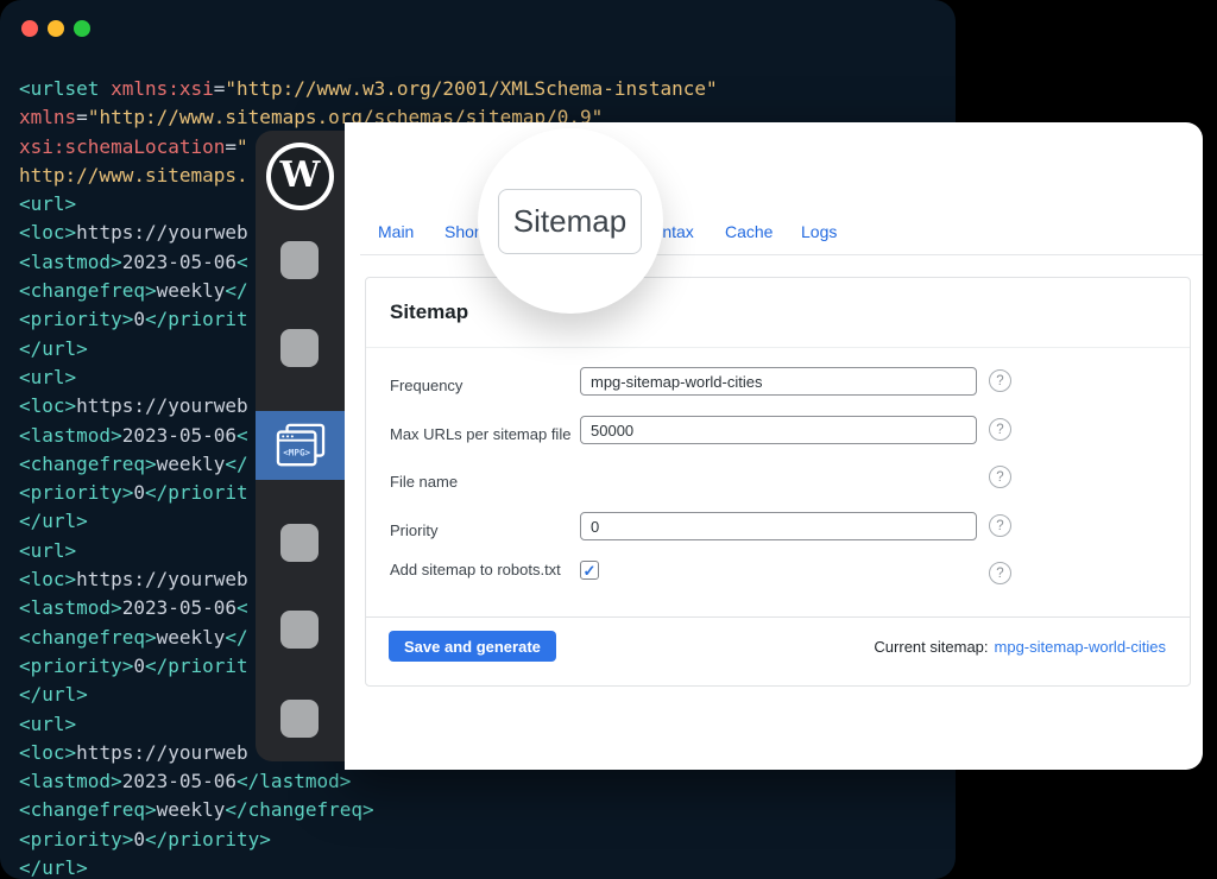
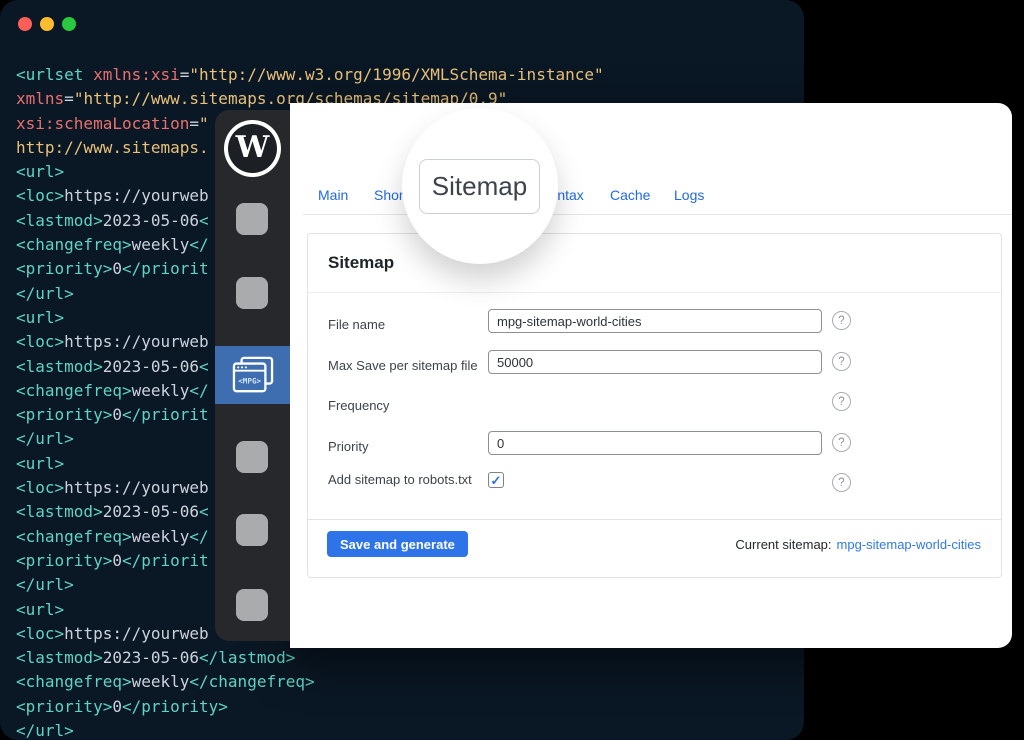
- <urlset xmlns:xsi="http://www.w3.org/2001/XMLSchema-instance"
+ <urlset xmlns:xsi="http://www.w3.org/1996/XMLSchema-instance"
  xmlns="http://www.sitemaps.org/schemas/sitemap/0.9"
  xsi:schemaLocation="
  http://www.sitemaps.
  <url>
  <loc>https://yourweb
  <lastmod>2023-05-06<
  <changefreq>weekly</
  <priority>0</priorit
  </url>
  <url>
  <loc>https://yourweb
  <lastmod>2023-05-06<
  <changefreq>weekly</
  <priority>0</priorit
  </url>
  <url>
  <loc>https://yourweb
  <lastmod>2023-05-06<
  <changefreq>weekly</
  <priority>0</priorit
  </url>
  <url>
  <loc>https://yourweb
  <lastmod>2023-05-06</lastmod>
  <changefreq>weekly</changefreq>
  <priority>0</priority>
  </url>
  Main
  Cache
  Logs
  Sitemap
- Frequency
+ File name
  mpg-sitemap-world-cities
  ?
- Max URLs per sitemap file
+ Max Save per sitemap file
  50000
  ?
- File name
+ Frequency
  ?
  Priority
  0
  ?
  Add sitemap to robots.txt
  ✓
  ?
  Save and generate
  Current sitemap:
  mpg-sitemap-world-cities
  W
  <MPG>
  Sitemap
